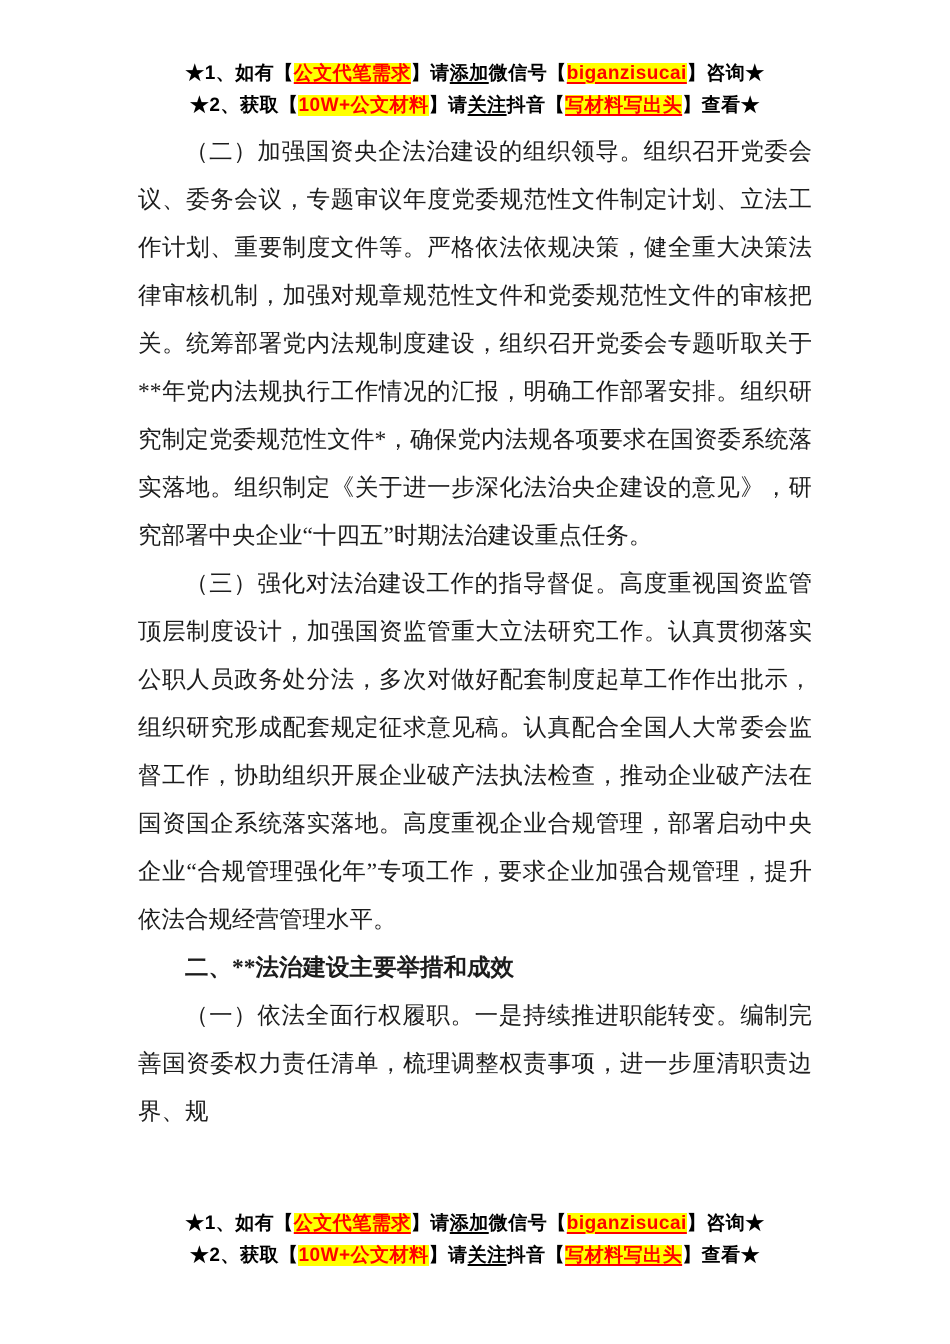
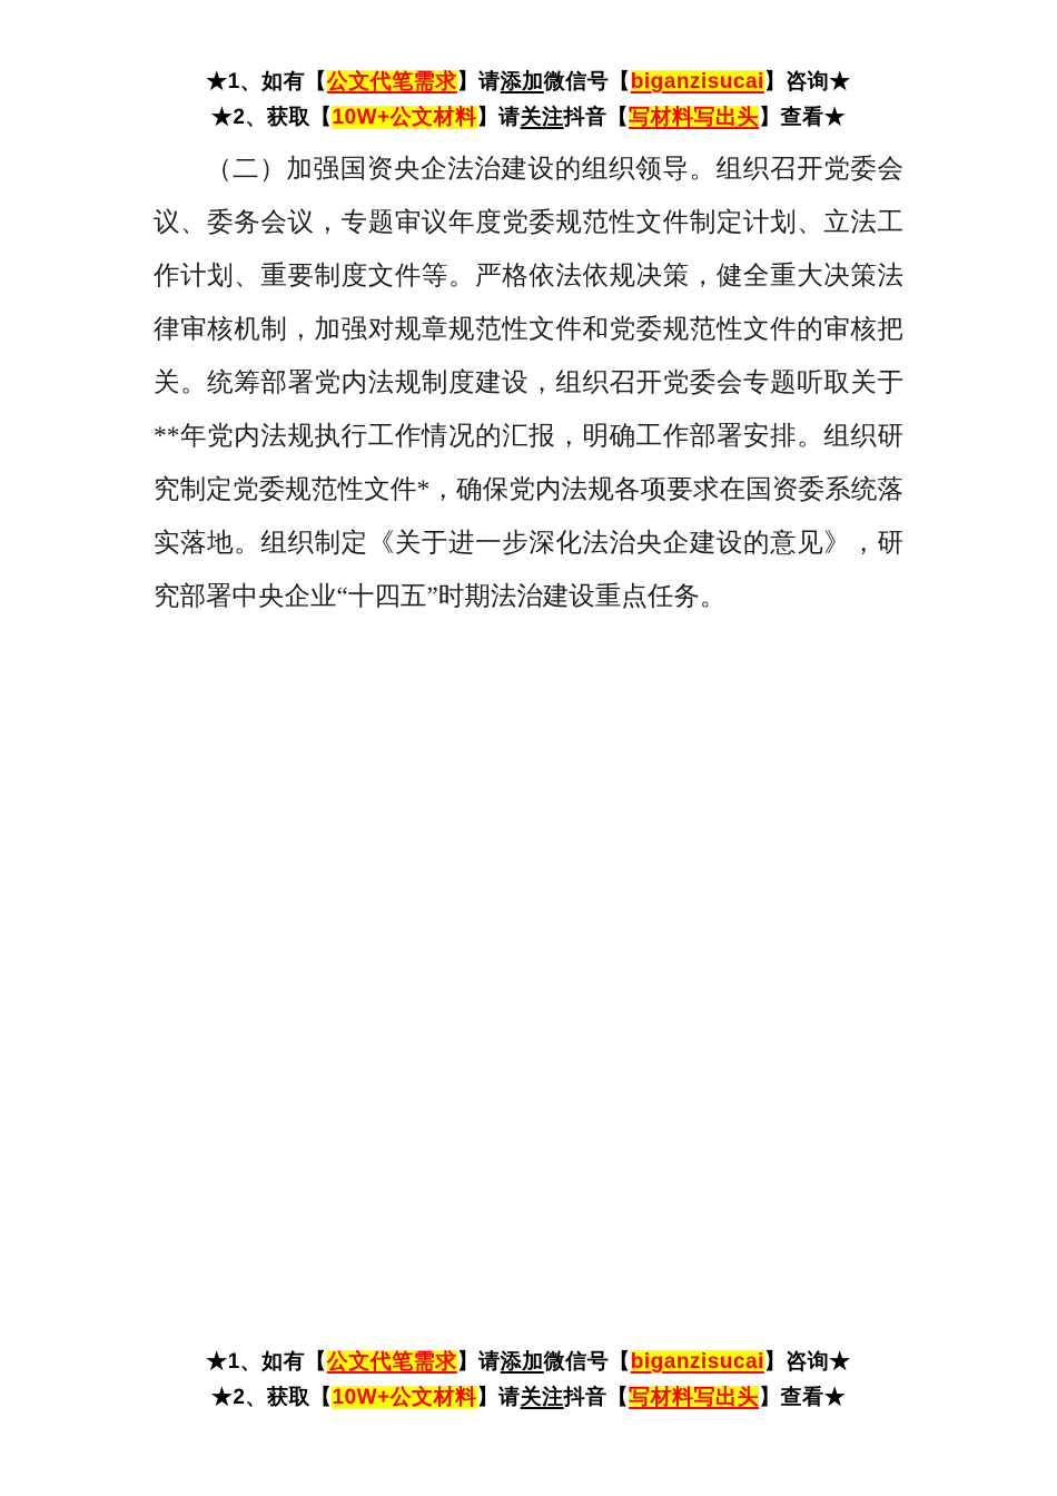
  ★1、如有【公文代笔需求】请添加微信号【biganzisucai】咨询★
  ★2、获取【10W+公文材料】请关注抖音【写材料写出头】查看★
  （二）加强国资央企法治建设的组织领导。组织召开党委会议、委务会议，专题审议年度党委规范性文件制定计划、立法工作计划、重要制度文件等。严格依法依规决策，健全重大决策法律审核机制，加强对规章规范性文件和党委规范性文件的审核把关。统筹部署党内法规制度建设，组织召开党委会专题听取关于**年党内法规执行工作情况的汇报，明确工作部署安排。组织研究制定党委规范性文件*，确保党内法规各项要求在国资委系统落实落地。组织制定《关于进一步深化法治央企建设的意见》，研究部署中央企业“十四五”时期法治建设重点任务。
- （三）强化对法治建设工作的指导督促。高度重视国资监管顶层制度设计，加强国资监管重大立法研究工作。认真贯彻落实公职人员政务处分法，多次对做好配套制度起草工作作出批示，组织研究形成配套规定征求意见稿。认真配合全国人大常委会监督工作，协助组织开展企业破产法执法检查，推动企业破产法在国资国企系统落实落地。高度重视企业合规管理，部署启动中央企业“合规管理强化年”专项工作，要求企业加强合规管理，提升依法合规经营管理水平。
- 二、**法治建设主要举措和成效
- （一）依法全面行权履职。一是持续推进职能转变。编制完善国资委权力责任清单，梳理调整权责事项，进一步厘清职责边界、规
  ★1、如有【公文代笔需求】请添加微信号【biganzisucai】咨询★
  ★2、获取【10W+公文材料】请关注抖音【写材料写出头】查看★
